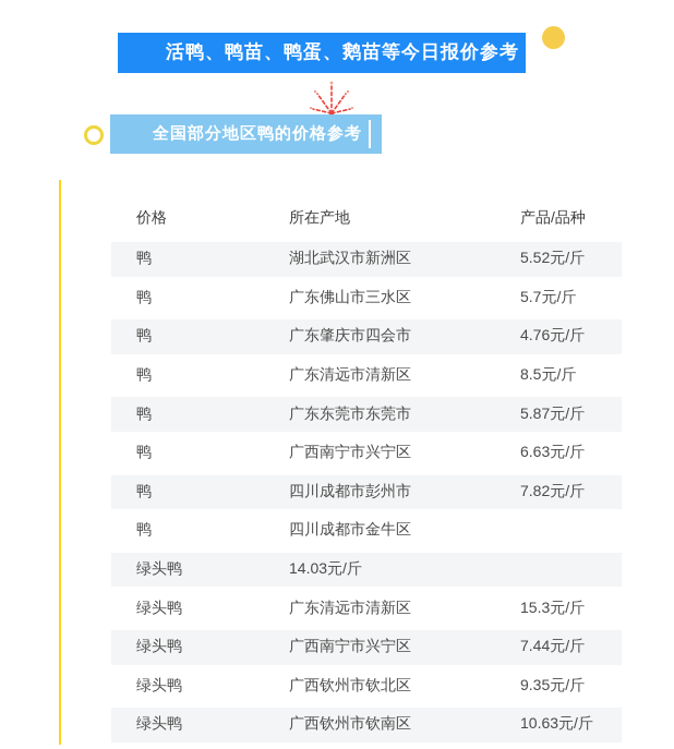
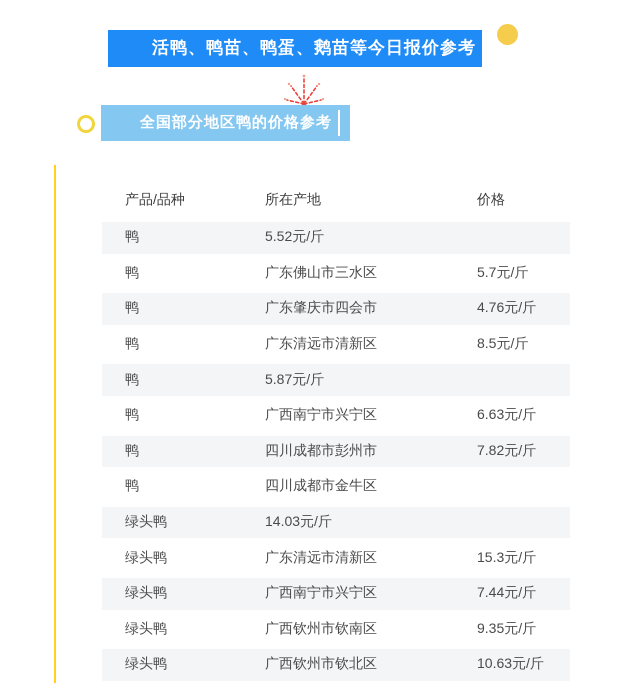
  活鸭、鸭苗、鸭蛋、鹅苗等今日报价参考
  全国部分地区鸭的价格参考
- 价格
+ 产品/品种
  所在产地
- 产品/品种
+ 价格
  鸭
- 湖北武汉市新洲区
  5.52元/斤
  鸭
  广东佛山市三水区
  5.7元/斤
  鸭
  广东肇庆市四会市
  4.76元/斤
  鸭
  广东清远市清新区
  8.5元/斤
  鸭
- 广东东莞市东莞市
  5.87元/斤
  鸭
  广西南宁市兴宁区
  6.63元/斤
  鸭
  四川成都市彭州市
  7.82元/斤
  鸭
  四川成都市金牛区
  绿头鸭
  14.03元/斤
  绿头鸭
  广东清远市清新区
  15.3元/斤
  绿头鸭
  广西南宁市兴宁区
  7.44元/斤
  绿头鸭
- 广西钦州市钦北区
+ 广西钦州市钦南区
  9.35元/斤
  绿头鸭
- 广西钦州市钦南区
+ 广西钦州市钦北区
  10.63元/斤
